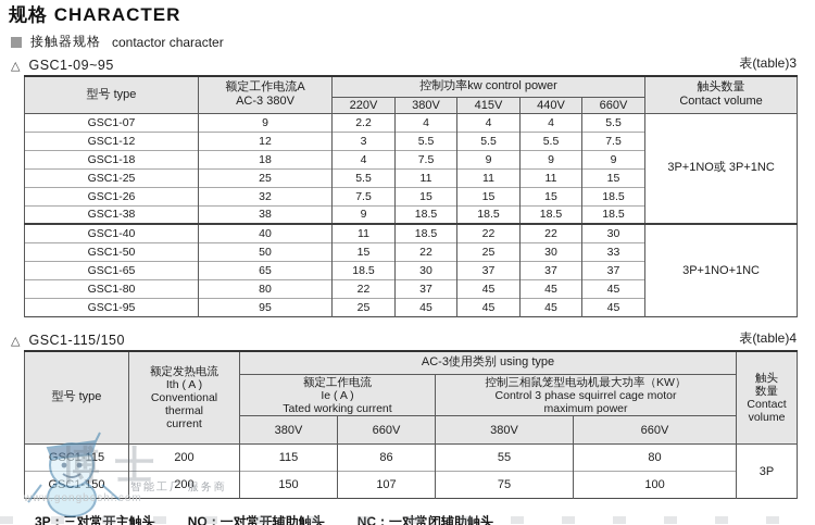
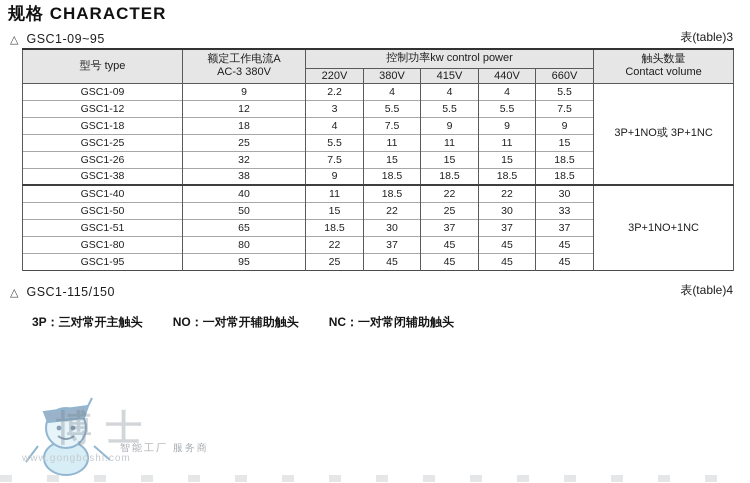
  规格 CHARACTER
- 接触器规格
- contactor character
  △
  GSC1-09~95
  表(table)3
  型号 type	额定工作电流A AC-3 380V	控制功率kw control power	触头数量 Contact volume
  220V	380V	415V	440V	660V
- GSC1-07	9	2.2	4	4	4	5.5	3P+1NO或 3P+1NC
+ GSC1-09	9	2.2	4	4	4	5.5	3P+1NO或 3P+1NC
  GSC1-12	12	3	5.5	5.5	5.5	7.5
  GSC1-18	18	4	7.5	9	9	9
  GSC1-25	25	5.5	11	11	11	15
  GSC1-26	32	7.5	15	15	15	18.5
  GSC1-38	38	9	18.5	18.5	18.5	18.5
  GSC1-40	40	11	18.5	22	22	30	3P+1NO+1NC
  GSC1-50	50	15	22	25	30	33
- GSC1-65	65	18.5	30	37	37	37
+ GSC1-51	65	18.5	30	37	37	37
  GSC1-80	80	22	37	45	45	45
  GSC1-95	95	25	45	45	45	45
  △
  GSC1-115/150
  表(table)4
- 型号 type	额定发热电流 Ith ( A ) Conventional thermal current	AC-3使用类别 using type	触头 数量 Contact volume
- 额定工作电流 Ie ( A ) Tated working current	控制三相鼠笼型电动机最大功率（KW） Control 3 phase squirrel cage motor maximum power
- 380V	660V	380V	660V
- GSC1-115	200	115	86	55	80	3P
- GSC1-150	200	150	107	75	100
  3P：三对常开主触头
  NO：一对常开辅助触头
  NC：一对常闭辅助触头
  博士
  智能工厂 服务商
  www.gongboshi.com
